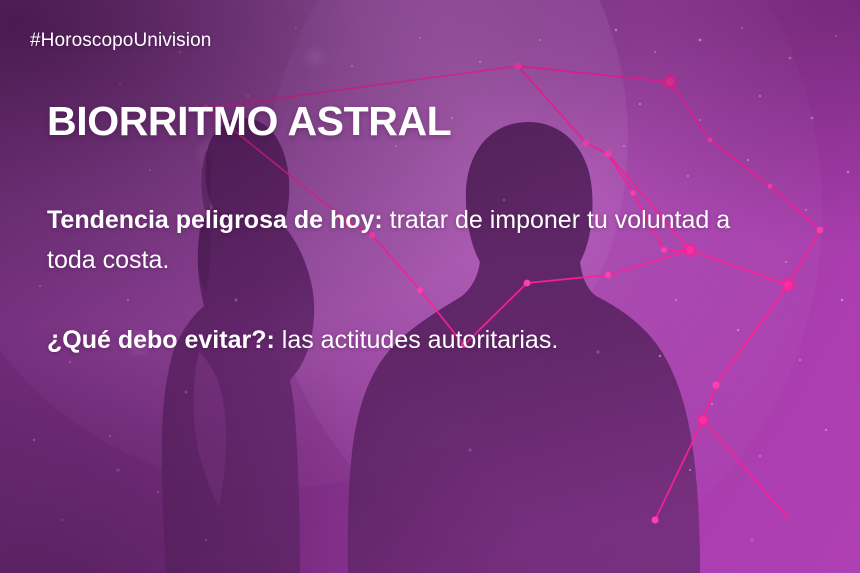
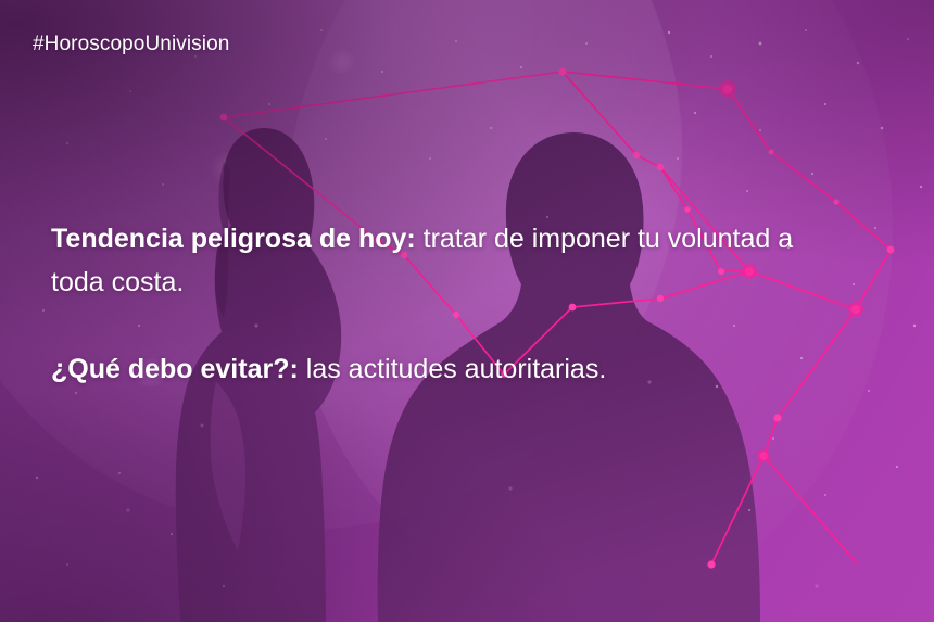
  #HoroscopoUnivision
- BIORRITMO ASTRAL
  Tendencia peligrosa de hoy: tratar de imponer tu voluntad a toda costa.
  ¿Qué debo evitar?: las actitudes autoritarias.
